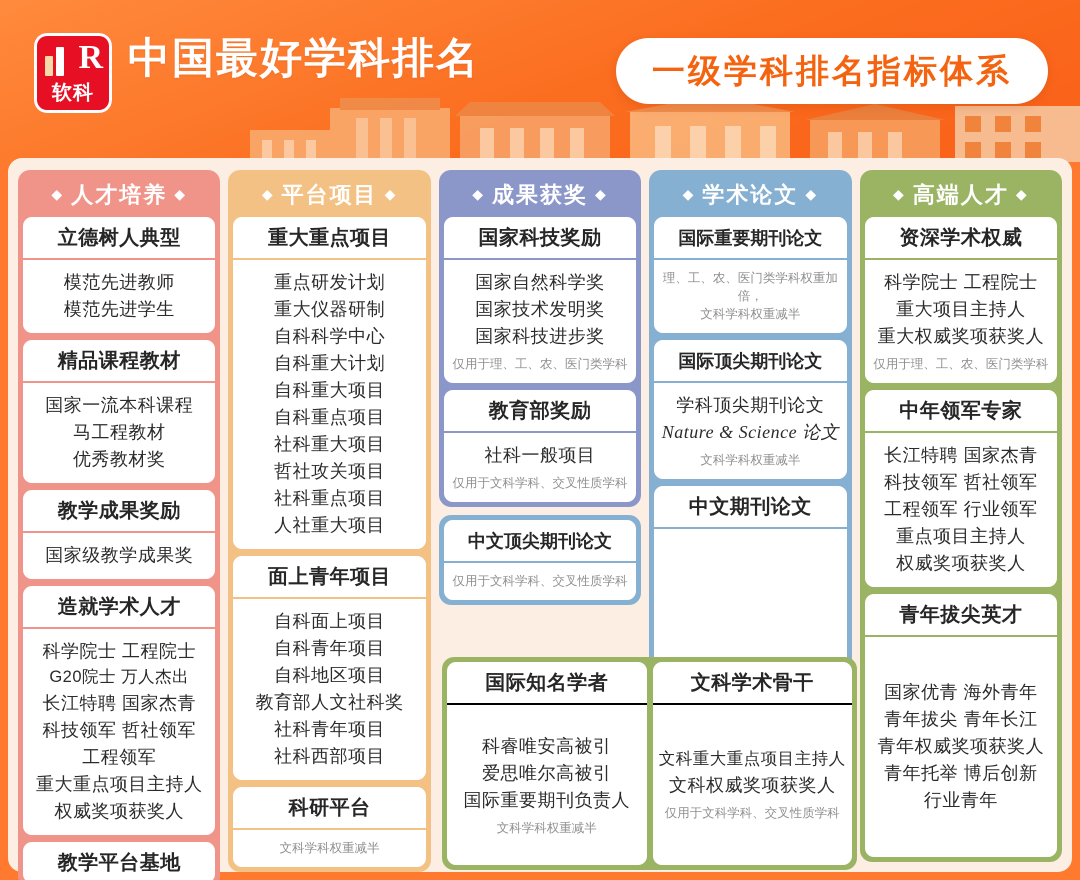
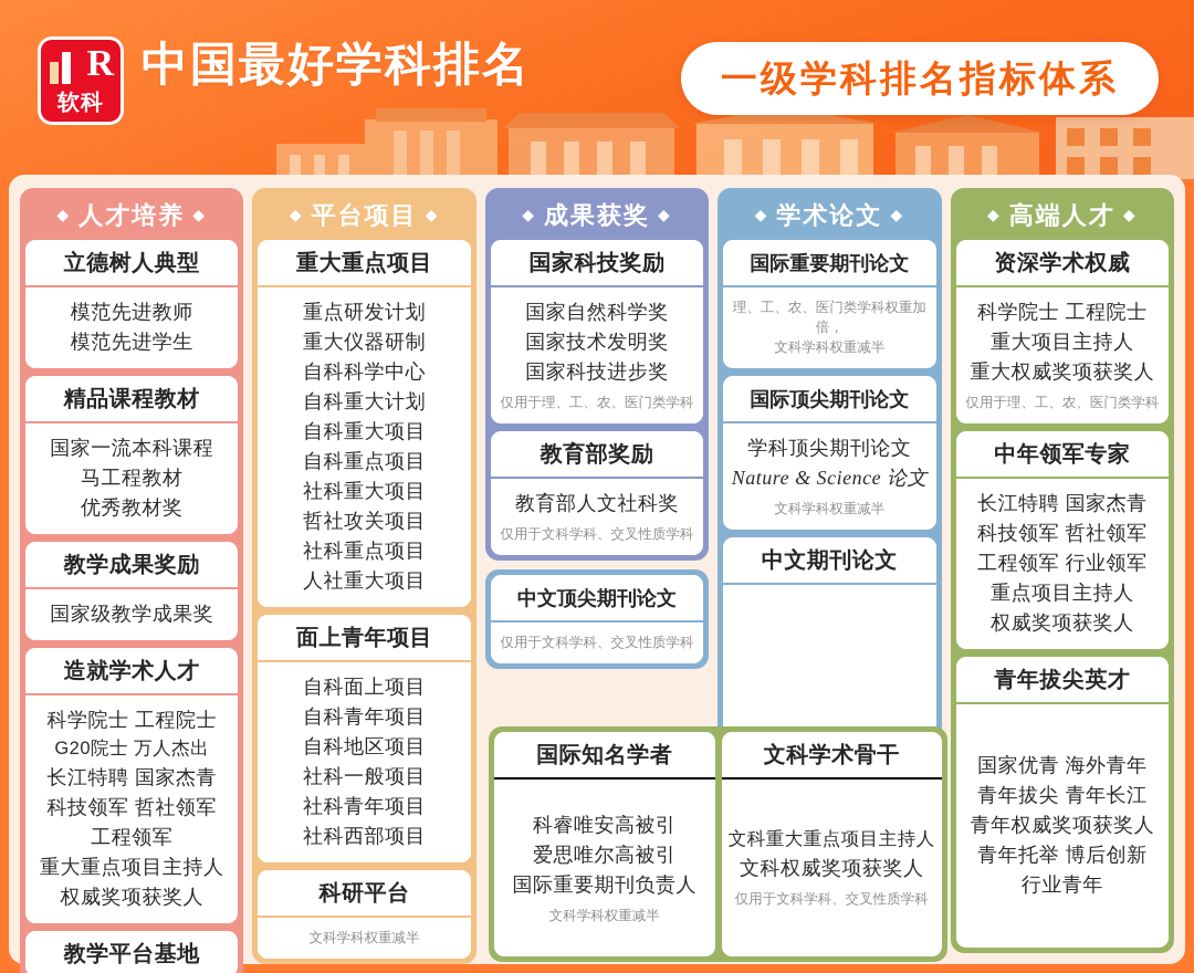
  R
  软科
  中国最好学科排名
  一级学科排名指标体系
  ◆ 人才培养 ◆
  立德树人典型
  模范先进教师
  模范先进学生
  精品课程教材
  国家一流本科课程
  马工程教材
  优秀教材奖
  教学成果奖励
  国家级教学成果奖
  造就学术人才
  科学院士 工程院士
  G20院士 万人杰出
  长江特聘 国家杰青
  科技领军 哲社领军
  工程领军
  重大重点项目主持人
  权威奖项获奖人
  教学平台基地
  ◆ 平台项目 ◆
  重大重点项目
  重点研发计划
  重大仪器研制
  自科科学中心
  自科重大计划
  自科重大项目
  自科重点项目
  社科重大项目
  哲社攻关项目
  社科重点项目
  人社重大项目
  面上青年项目
  自科面上项目
  自科青年项目
  自科地区项目
- 教育部人文社科奖
+ 社科一般项目
  社科青年项目
  社科西部项目
  科研平台
  文科学科权重减半
  ◆ 成果获奖 ◆
  国家科技奖励
  国家自然科学奖
  国家技术发明奖
  国家科技进步奖
  仅用于理、工、农、医门类学科
  教育部奖励
- 社科一般项目
+ 教育部人文社科奖
  仅用于文科学科、交叉性质学科
  中文顶尖期刊论文
  仅用于文科学科、交叉性质学科
  ◆ 学术论文 ◆
  国际重要期刊论文
  理、工、农、医门类学科权重加倍，
  文科学科权重减半
  国际顶尖期刊论文
  学科顶尖期刊论文
  Nature & Science 论文
  文科学科权重减半
  中文期刊论文
  ◆ 高端人才 ◆
  资深学术权威
  科学院士 工程院士
  重大项目主持人
  重大权威奖项获奖人
  仅用于理、工、农、医门类学科
  中年领军专家
  长江特聘 国家杰青
  科技领军 哲社领军
  工程领军 行业领军
  重点项目主持人
  权威奖项获奖人
  青年拔尖英才
  国家优青 海外青年
  青年拔尖 青年长江
  青年权威奖项获奖人
  青年托举 博后创新
  行业青年
  国际知名学者
  科睿唯安高被引
  爱思唯尔高被引
  国际重要期刊负责人
  文科学科权重减半
  文科学术骨干
  文科重大重点项目主持人
  文科权威奖项获奖人
  仅用于文科学科、交叉性质学科
